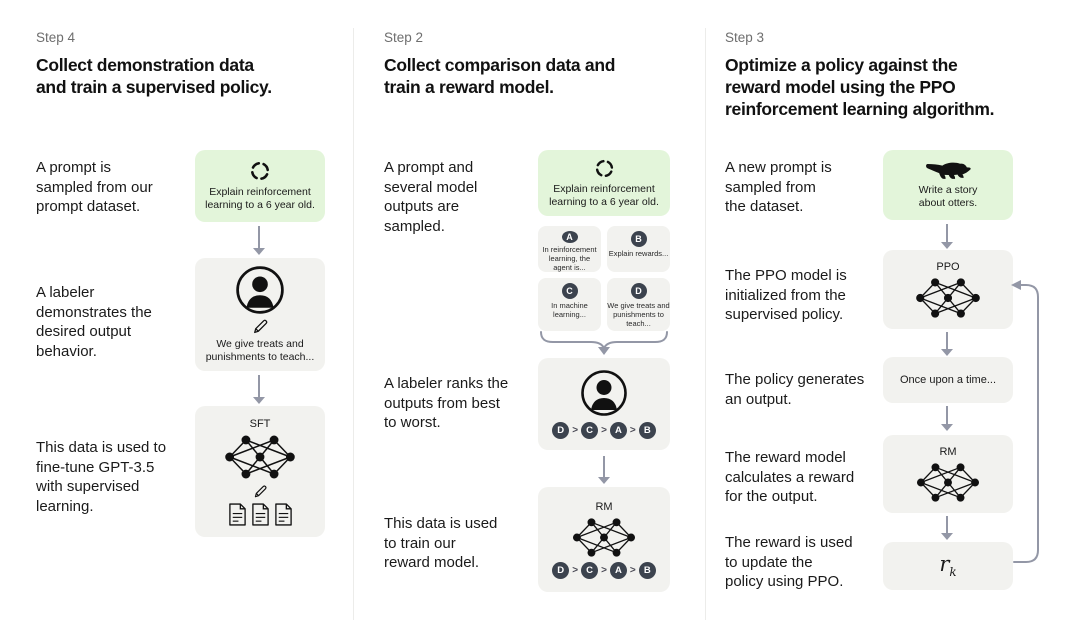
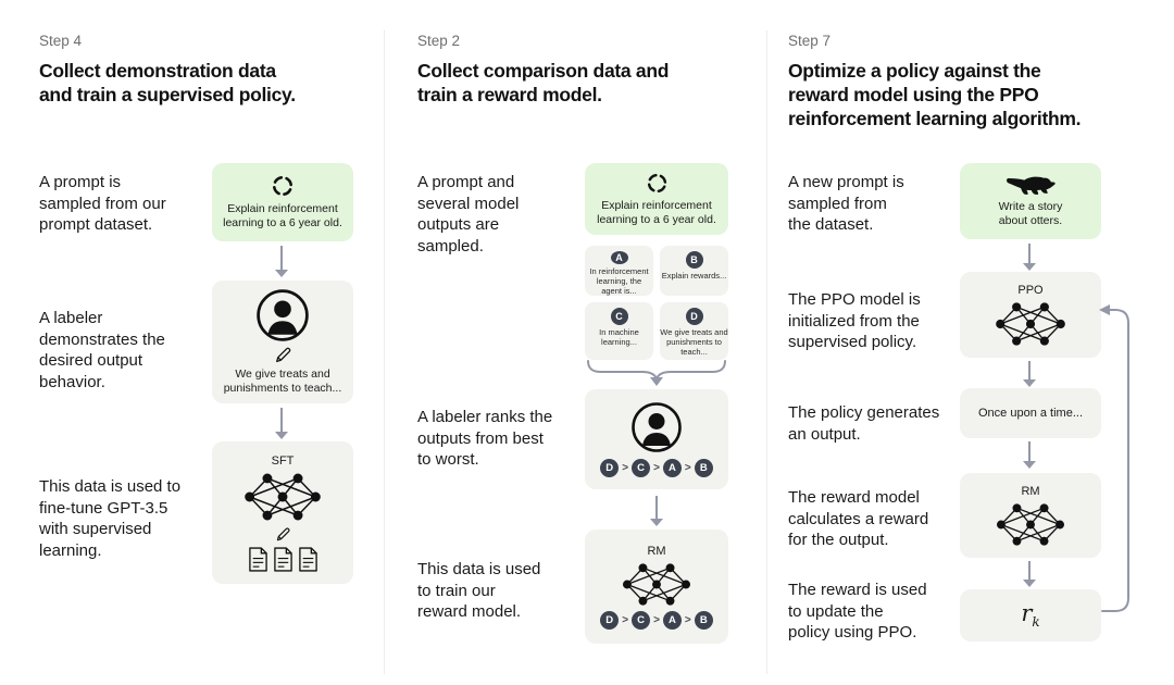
  Step 4
  Collect demonstration data
  and train a supervised policy.
  A prompt is
  sampled from our
  prompt dataset.
  A labeler
  demonstrates the
  desired output
  behavior.
  This data is used to
  fine-tune GPT-3.5
  with supervised
  learning.
  Explain reinforcement
  learning to a 6 year old.
  We give treats and
  punishments to teach...
  SFT
  Step 2
  Collect comparison data and
  train a reward model.
  A prompt and
  several model
  outputs are
  sampled.
  A labeler ranks the
  outputs from best
  to worst.
  This data is used
  to train our
  reward model.
  Explain reinforcement
  learning to a 6 year old.
  A
  In reinforcement
  learning, the
  agent is...
  B
  Explain rewards...
  C
  In machine
  learning...
  D
  We give treats and
  punishments to
  teach...
  D
  >
  C
  >
  A
  >
  B
  RM
  D
  >
  C
  >
  A
  >
  B
- Step 3
+ Step 7
  Optimize a policy against the
  reward model using the PPO
  reinforcement learning algorithm.
  A new prompt is
  sampled from
  the dataset.
  The PPO model is
  initialized from the
  supervised policy.
  The policy generates
  an output.
  The reward model
  calculates a reward
  for the output.
  The reward is used
  to update the
  policy using PPO.
  Write a story
  about otters.
  PPO
  Once upon a time...
  RM
  rk
